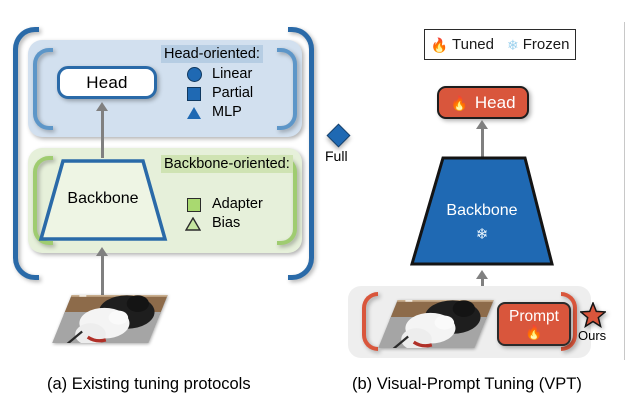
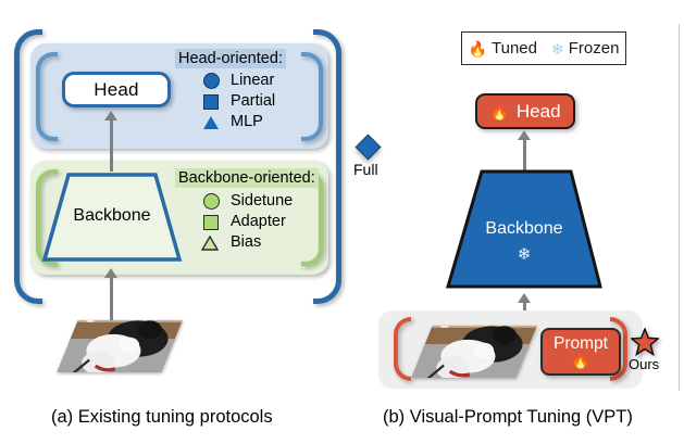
  Head
  Head-oriented:
  Linear
  Partial
  MLP
  Backbone
  Backbone-oriented:
+ Sidetune
  Adapter
  Bias
  Full
  (a) Existing tuning protocols
  🔥
  Tuned
  ❄
  Frozen
  🔥
  Head
  Backbone
  ❄
  Prompt
  🔥
  Ours
  (b) Visual-Prompt Tuning (VPT)
